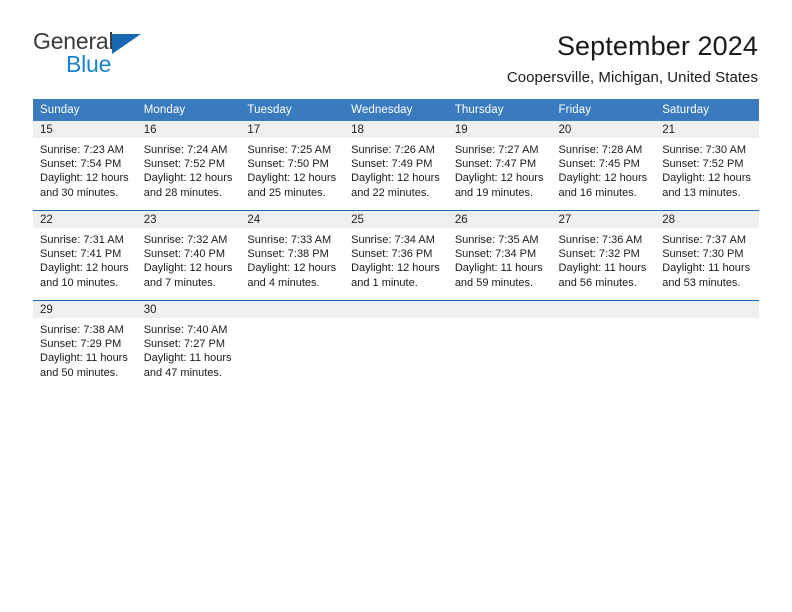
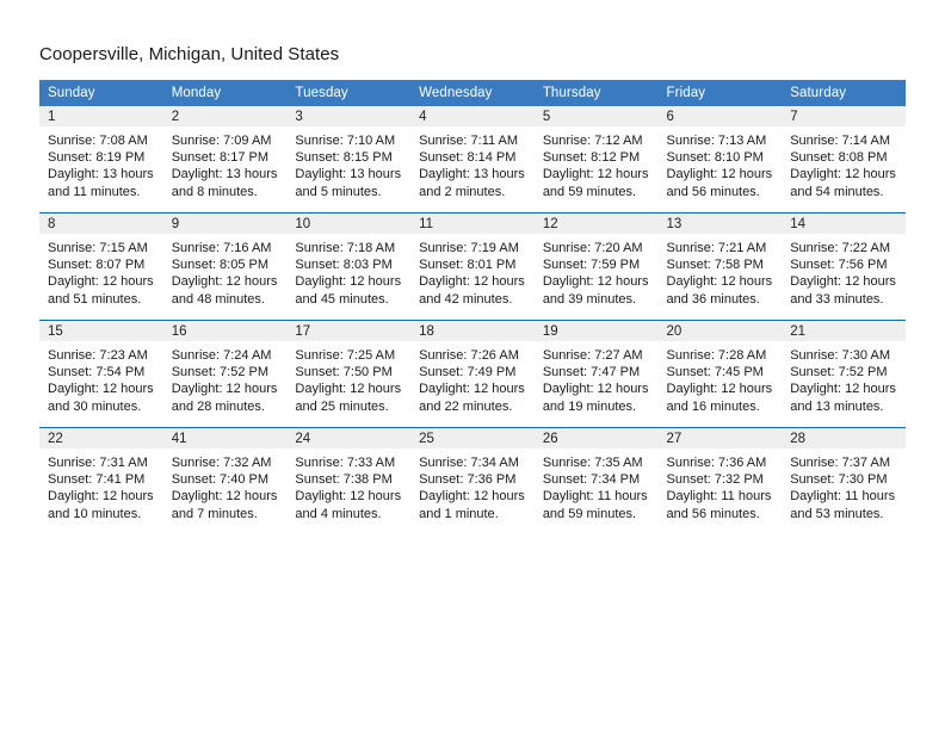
- General
- Blue
- September 2024
  Coopersville, Michigan, United States
  Sunday	Monday	Tuesday	Wednesday	Thursday	Friday	Saturday
+ 1Sunrise: 7:08 AMSunset: 8:19 PMDaylight: 13 hoursand 11 minutes.	2Sunrise: 7:09 AMSunset: 8:17 PMDaylight: 13 hoursand 8 minutes.	3Sunrise: 7:10 AMSunset: 8:15 PMDaylight: 13 hoursand 5 minutes.	4Sunrise: 7:11 AMSunset: 8:14 PMDaylight: 13 hoursand 2 minutes.	5Sunrise: 7:12 AMSunset: 8:12 PMDaylight: 12 hoursand 59 minutes.	6Sunrise: 7:13 AMSunset: 8:10 PMDaylight: 12 hoursand 56 minutes.	7Sunrise: 7:14 AMSunset: 8:08 PMDaylight: 12 hoursand 54 minutes.
+ 8Sunrise: 7:15 AMSunset: 8:07 PMDaylight: 12 hoursand 51 minutes.	9Sunrise: 7:16 AMSunset: 8:05 PMDaylight: 12 hoursand 48 minutes.	10Sunrise: 7:18 AMSunset: 8:03 PMDaylight: 12 hoursand 45 minutes.	11Sunrise: 7:19 AMSunset: 8:01 PMDaylight: 12 hoursand 42 minutes.	12Sunrise: 7:20 AMSunset: 7:59 PMDaylight: 12 hoursand 39 minutes.	13Sunrise: 7:21 AMSunset: 7:58 PMDaylight: 12 hoursand 36 minutes.	14Sunrise: 7:22 AMSunset: 7:56 PMDaylight: 12 hoursand 33 minutes.
  15Sunrise: 7:23 AMSunset: 7:54 PMDaylight: 12 hoursand 30 minutes.	16Sunrise: 7:24 AMSunset: 7:52 PMDaylight: 12 hoursand 28 minutes.	17Sunrise: 7:25 AMSunset: 7:50 PMDaylight: 12 hoursand 25 minutes.	18Sunrise: 7:26 AMSunset: 7:49 PMDaylight: 12 hoursand 22 minutes.	19Sunrise: 7:27 AMSunset: 7:47 PMDaylight: 12 hoursand 19 minutes.	20Sunrise: 7:28 AMSunset: 7:45 PMDaylight: 12 hoursand 16 minutes.	21Sunrise: 7:30 AMSunset: 7:52 PMDaylight: 12 hoursand 13 minutes.
- 22Sunrise: 7:31 AMSunset: 7:41 PMDaylight: 12 hoursand 10 minutes.	23Sunrise: 7:32 AMSunset: 7:40 PMDaylight: 12 hoursand 7 minutes.	24Sunrise: 7:33 AMSunset: 7:38 PMDaylight: 12 hoursand 4 minutes.	25Sunrise: 7:34 AMSunset: 7:36 PMDaylight: 12 hoursand 1 minute.	26Sunrise: 7:35 AMSunset: 7:34 PMDaylight: 11 hoursand 59 minutes.	27Sunrise: 7:36 AMSunset: 7:32 PMDaylight: 11 hoursand 56 minutes.	28Sunrise: 7:37 AMSunset: 7:30 PMDaylight: 11 hoursand 53 minutes.
+ 22Sunrise: 7:31 AMSunset: 7:41 PMDaylight: 12 hoursand 10 minutes.	41Sunrise: 7:32 AMSunset: 7:40 PMDaylight: 12 hoursand 7 minutes.	24Sunrise: 7:33 AMSunset: 7:38 PMDaylight: 12 hoursand 4 minutes.	25Sunrise: 7:34 AMSunset: 7:36 PMDaylight: 12 hoursand 1 minute.	26Sunrise: 7:35 AMSunset: 7:34 PMDaylight: 11 hoursand 59 minutes.	27Sunrise: 7:36 AMSunset: 7:32 PMDaylight: 11 hoursand 56 minutes.	28Sunrise: 7:37 AMSunset: 7:30 PMDaylight: 11 hoursand 53 minutes.
- 29Sunrise: 7:38 AMSunset: 7:29 PMDaylight: 11 hoursand 50 minutes.	30Sunrise: 7:40 AMSunset: 7:27 PMDaylight: 11 hoursand 47 minutes.
